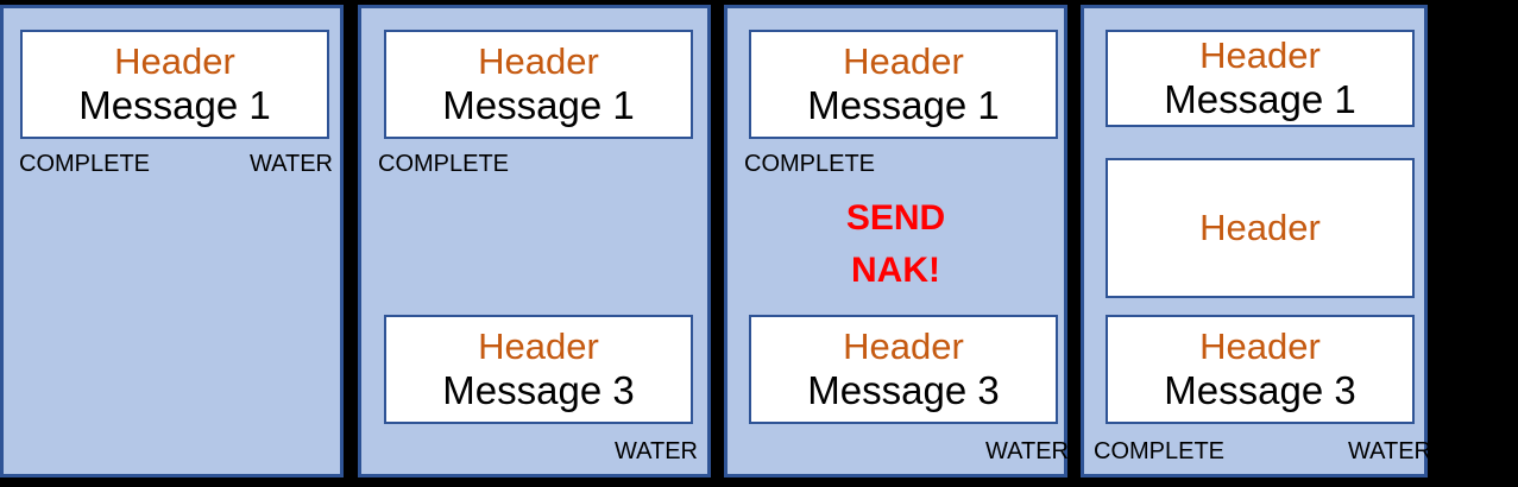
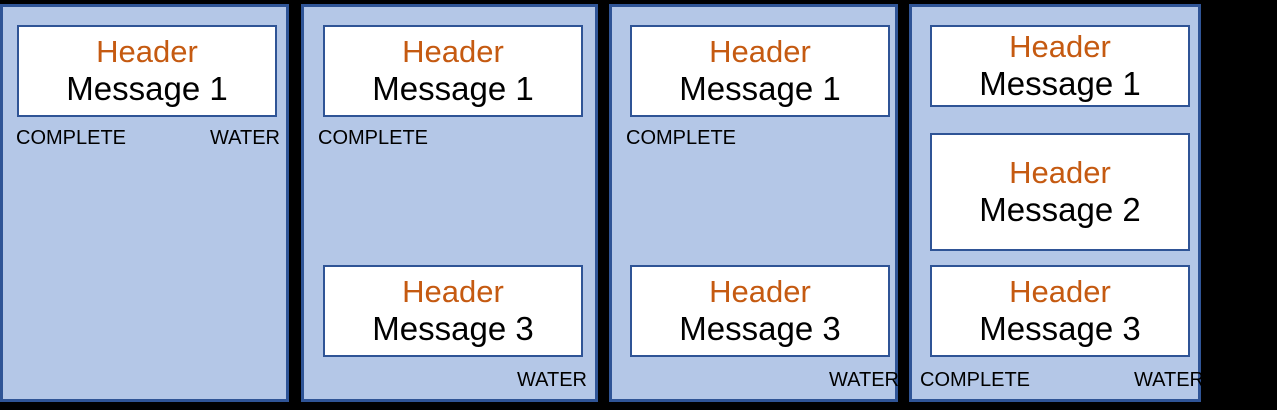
  Header
  Message 1
  COMPLETE
  WATER
  Header
  Message 1
  COMPLETE
  Header
  Message 3
  WATER
  Header
  Message 1
  COMPLETE
- SEND
- NAK!
  Header
  Message 3
  WATER
  Header
  Message 1
  Header
+ Message 2
  Header
  Message 3
  COMPLETE
  WATER
